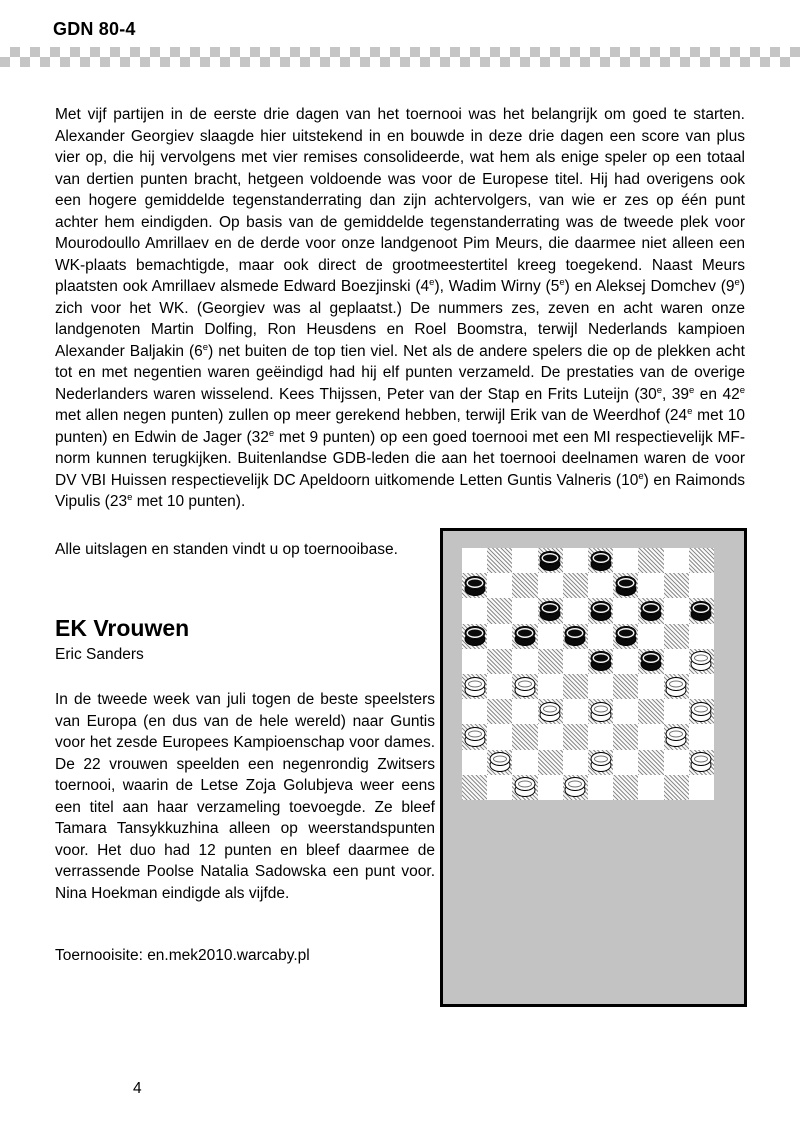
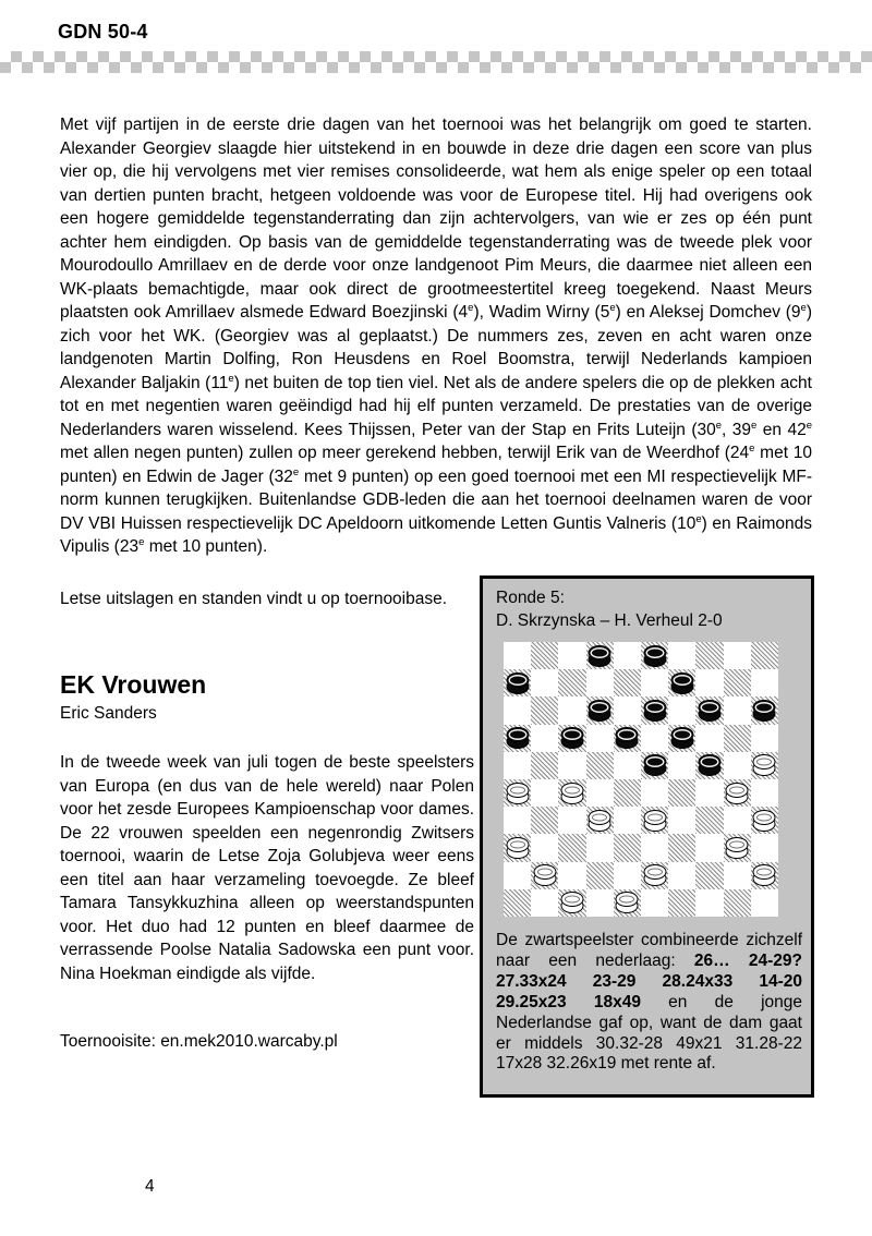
- GDN 80-4
+ GDN 50-4
- Met vijf partijen in de eerste drie dagen van het toernooi was het belangrijk om goed te starten. Alexander Georgiev slaagde hier uitstekend in en bouwde in deze drie dagen een score van plus vier op, die hij vervolgens met vier remises consolideerde, wat hem als enige speler op een totaal van dertien punten bracht, hetgeen voldoende was voor de Europese titel. Hij had overigens ook een hogere gemiddelde tegenstanderrating dan zijn achtervolgers, van wie er zes op één punt achter hem eindigden. Op basis van de gemiddelde tegenstanderrating was de tweede plek voor Mourodoullo Amrillaev en de derde voor onze landgenoot Pim Meurs, die daarmee niet alleen een WK-plaats bemachtigde, maar ook direct de grootmeestertitel kreeg toegekend. Naast Meurs plaatsten ook Amrillaev alsmede Edward Boezjinski (4e), Wadim Wirny (5e) en Aleksej Domchev (9e) zich voor het WK. (Georgiev was al geplaatst.) De nummers zes, zeven en acht waren onze landgenoten Martin Dolfing, Ron Heusdens en Roel Boomstra, terwijl Nederlands kampioen Alexander Baljakin (6e) net buiten de top tien viel. Net als de andere spelers die op de plekken acht tot en met negentien waren geëindigd had hij elf punten verzameld. De prestaties van de overige Nederlanders waren wisselend. Kees Thijssen, Peter van der Stap en Frits Luteijn (30e, 39e en 42e met allen negen punten) zullen op meer gerekend hebben, terwijl Erik van de Weerdhof (24e met 10 punten) en Edwin de Jager (32e met 9 punten) op een goed toernooi met een MI respectievelijk MF-norm kunnen terugkijken. Buitenlandse GDB-leden die aan het toernooi deelnamen waren de voor DV VBI Huissen respectievelijk DC Apeldoorn uitkomende Letten Guntis Valneris (10e) en Raimonds Vipulis (23e met 10 punten).
+ Met vijf partijen in de eerste drie dagen van het toernooi was het belangrijk om goed te starten. Alexander Georgiev slaagde hier uitstekend in en bouwde in deze drie dagen een score van plus vier op, die hij vervolgens met vier remises consolideerde, wat hem als enige speler op een totaal van dertien punten bracht, hetgeen voldoende was voor de Europese titel. Hij had overigens ook een hogere gemiddelde tegenstanderrating dan zijn achtervolgers, van wie er zes op één punt achter hem eindigden. Op basis van de gemiddelde tegenstanderrating was de tweede plek voor Mourodoullo Amrillaev en de derde voor onze landgenoot Pim Meurs, die daarmee niet alleen een WK-plaats bemachtigde, maar ook direct de grootmeestertitel kreeg toegekend. Naast Meurs plaatsten ook Amrillaev alsmede Edward Boezjinski (4e), Wadim Wirny (5e) en Aleksej Domchev (9e) zich voor het WK. (Georgiev was al geplaatst.) De nummers zes, zeven en acht waren onze landgenoten Martin Dolfing, Ron Heusdens en Roel Boomstra, terwijl Nederlands kampioen Alexander Baljakin (11e) net buiten de top tien viel. Net als de andere spelers die op de plekken acht tot en met negentien waren geëindigd had hij elf punten verzameld. De prestaties van de overige Nederlanders waren wisselend. Kees Thijssen, Peter van der Stap en Frits Luteijn (30e, 39e en 42e met allen negen punten) zullen op meer gerekend hebben, terwijl Erik van de Weerdhof (24e met 10 punten) en Edwin de Jager (32e met 9 punten) op een goed toernooi met een MI respectievelijk MF-norm kunnen terugkijken. Buitenlandse GDB-leden die aan het toernooi deelnamen waren de voor DV VBI Huissen respectievelijk DC Apeldoorn uitkomende Letten Guntis Valneris (10e) en Raimonds Vipulis (23e met 10 punten).
- Alle uitslagen en standen vindt u op toernooibase.
+ Letse uitslagen en standen vindt u op toernooibase.
  EK Vrouwen
  Eric Sanders
- In de tweede week van juli togen de beste speelsters van Europa (en dus van de hele wereld) naar Guntis voor het zesde Europees Kampioenschap voor dames. De 22 vrouwen speelden een negenrondig Zwitsers toernooi, waarin de Letse Zoja Golubjeva weer eens een titel aan haar verzameling toevoegde. Ze bleef Tamara Tansykkuzhina alleen op weerstandspunten voor. Het duo had 12 punten en bleef daarmee de verrassende Poolse Natalia Sadowska een punt voor. Nina Hoekman eindigde als vijfde.
+ In de tweede week van juli togen de beste speelsters van Europa (en dus van de hele wereld) naar Polen voor het zesde Europees Kampioenschap voor dames. De 22 vrouwen speelden een negenrondig Zwitsers toernooi, waarin de Letse Zoja Golubjeva weer eens een titel aan haar verzameling toevoegde. Ze bleef Tamara Tansykkuzhina alleen op weerstandspunten voor. Het duo had 12 punten en bleef daarmee de verrassende Poolse Natalia Sadowska een punt voor. Nina Hoekman eindigde als vijfde.
  Toernooisite: en.mek2010.warcaby.pl
+ Ronde 5:
+ D. Skrzynska – H. Verheul 2-0
+ De zwartspeelster combineerde zichzelf naar een nederlaag: 26… 24-29? 27.33x24 23-29 28.24x33 14-20 29.25x23 18x49 en de jonge Nederlandse gaf op, want de dam gaat er middels 30.32-28 49x21 31.28-22 17x28 32.26x19 met rente af.
  4
